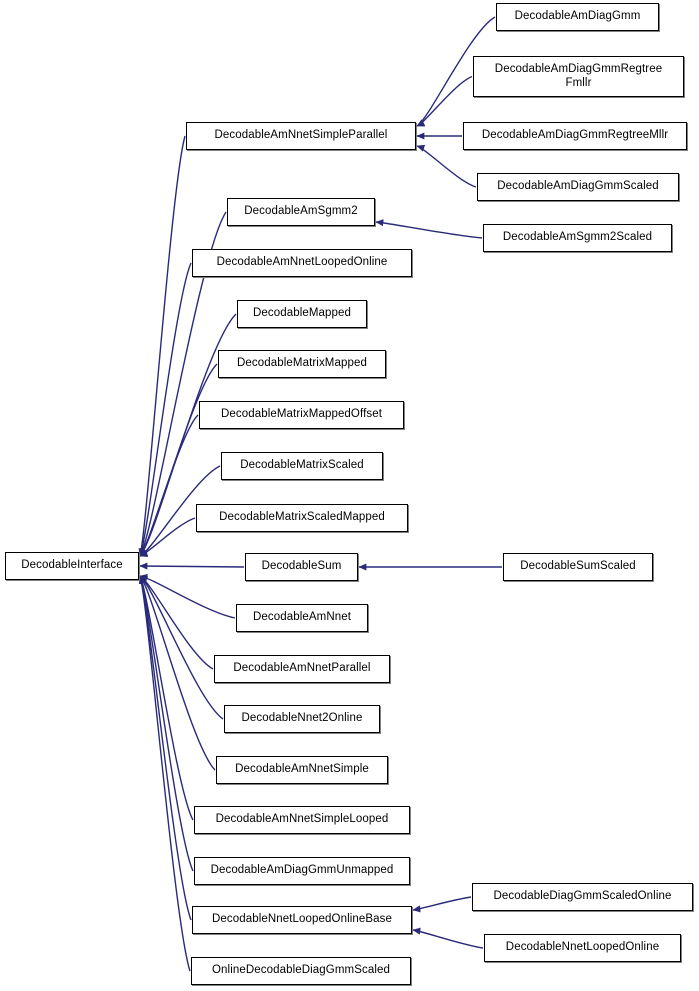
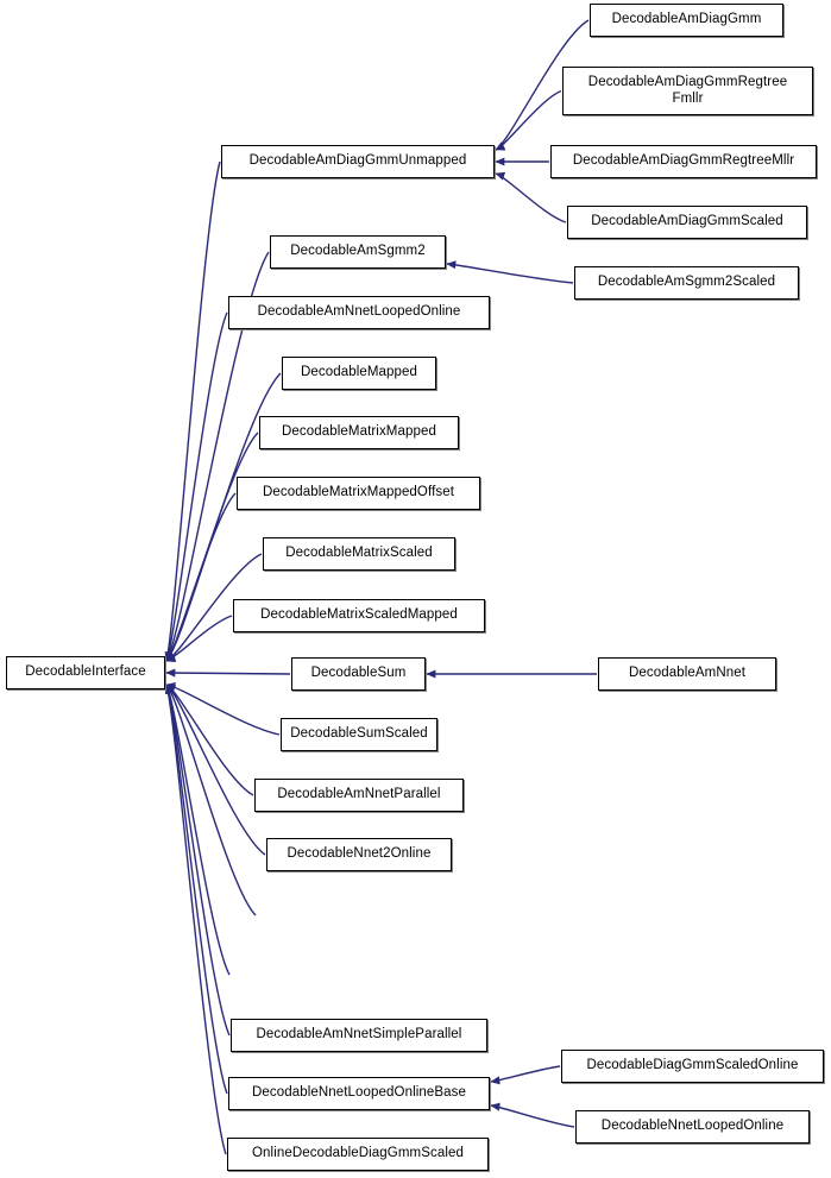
  DecodableInterface
- DecodableAmNnetSimpleParallel
+ DecodableAmDiagGmmUnmapped
  DecodableAmSgmm2
  DecodableAmNnetLoopedOnline
  DecodableMapped
  DecodableMatrixMapped
  DecodableMatrixMappedOffset
  DecodableMatrixScaled
  DecodableMatrixScaledMapped
  DecodableSum
- DecodableAmNnet
+ DecodableSumScaled
  DecodableAmNnetParallel
  DecodableNnet2Online
- DecodableAmNnetSimple
- DecodableAmNnetSimpleLooped
- DecodableAmDiagGmmUnmapped
+ DecodableAmNnetSimpleParallel
  DecodableNnetLoopedOnlineBase
  OnlineDecodableDiagGmmScaled
  DecodableAmDiagGmm
  DecodableAmDiagGmmRegtree
  Fmllr
  DecodableAmDiagGmmRegtreeMllr
  DecodableAmDiagGmmScaled
  DecodableAmSgmm2Scaled
- DecodableSumScaled
+ DecodableAmNnet
  DecodableDiagGmmScaledOnline
  DecodableNnetLoopedOnline
